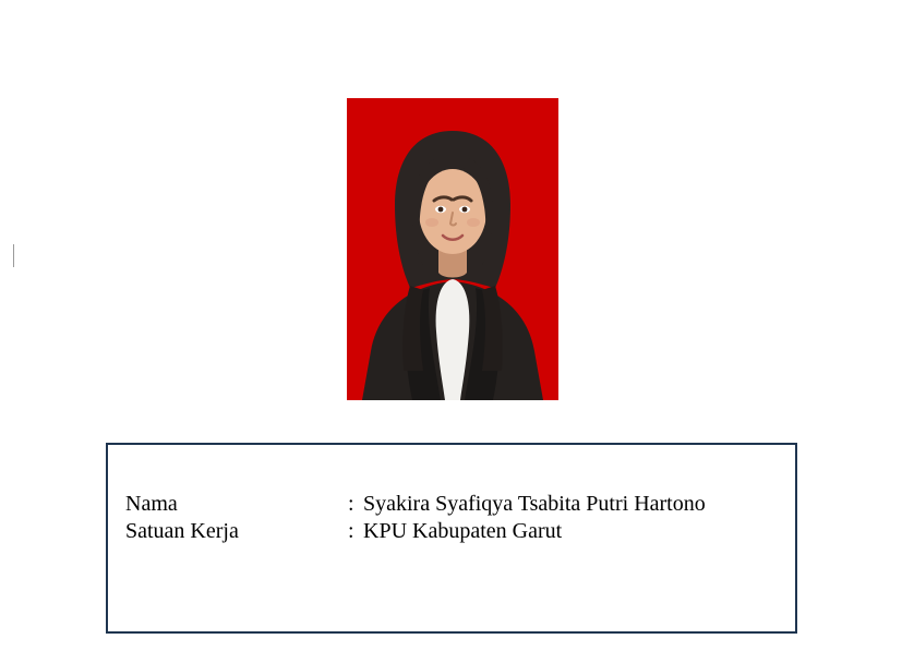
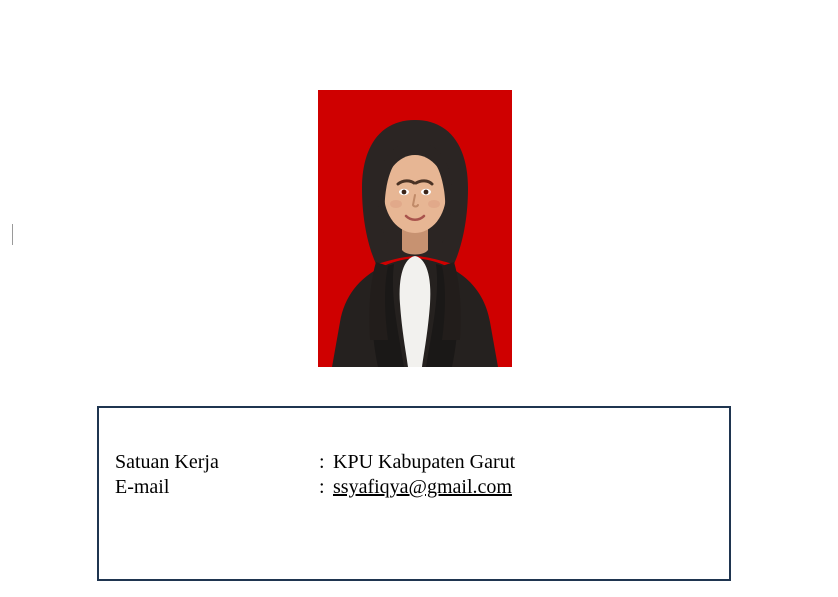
- Nama	:	Syakira Syafiqya Tsabita Putri Hartono
  Satuan Kerja	:	KPU Kabupaten Garut
+ E-mail	:	ssyafiqya@gmail.com
